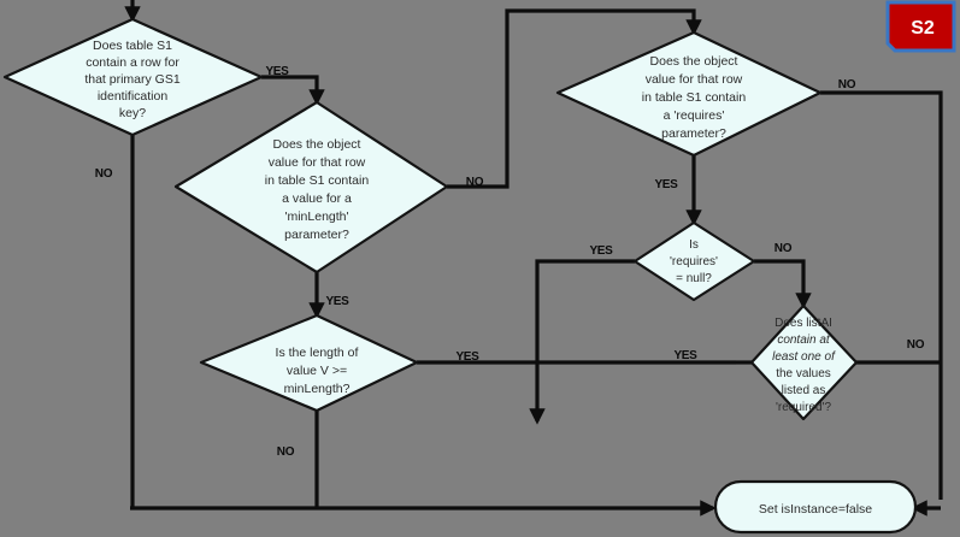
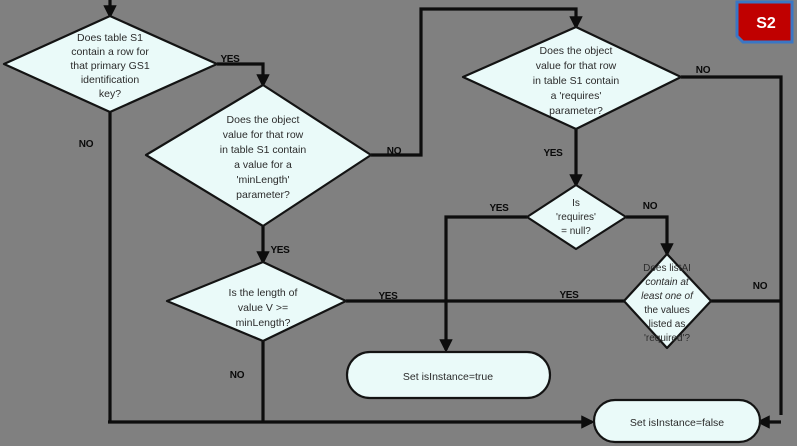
  Does table S1
  contain a row for
  that primary GS1
  identification
  key?
  Does the object
  value for that row
  in table S1 contain
  a value for a
  'minLength'
  parameter?
  Does the object
  value for that row
  in table S1 contain
  a 'requires'
  parameter?
  Is
  'requires'
  = null?
  Is the length of
  value V >=
  minLength?
  Does listAI
  contain at
  least one of
  the values
  listed as
  'required'?
+ Set isInstance=true
  Set isInstance=false
  YES
  NO
  NO
  YES
  NO
  YES
  YES
  NO
  YES
  NO
  YES
  NO
  S2
